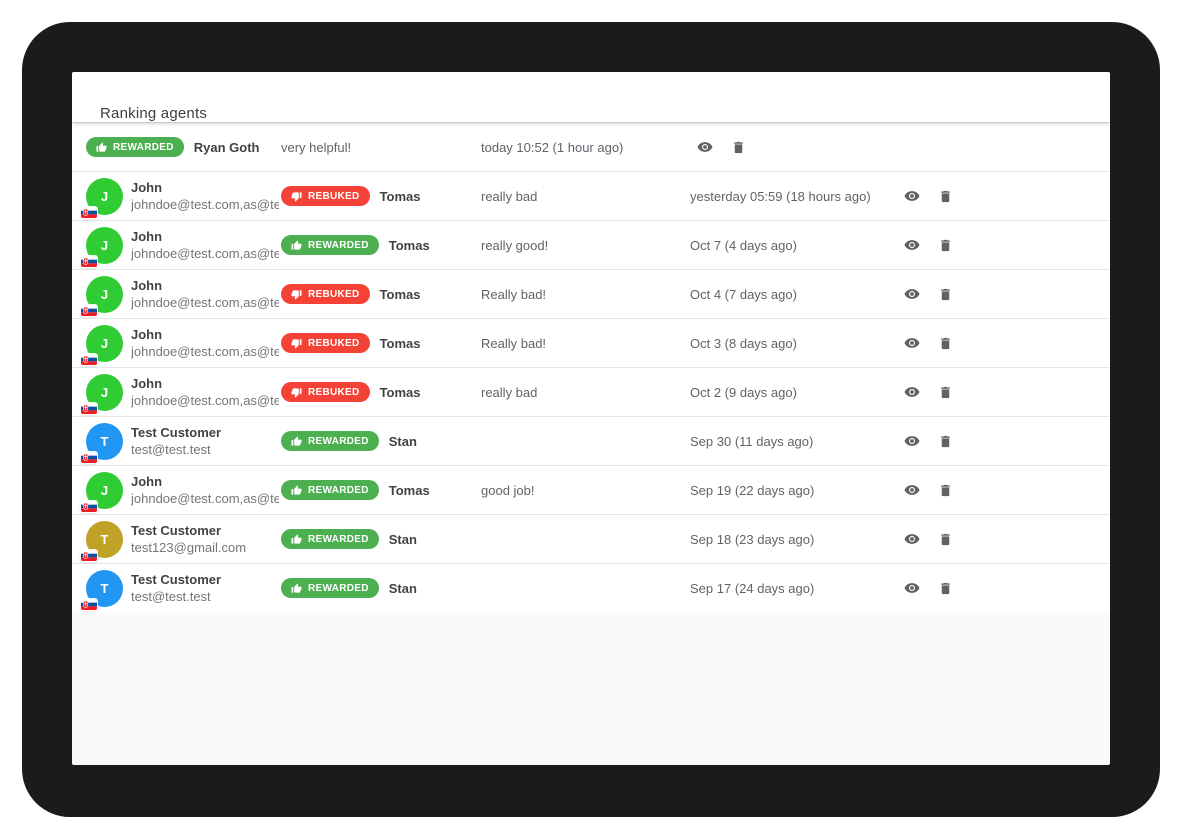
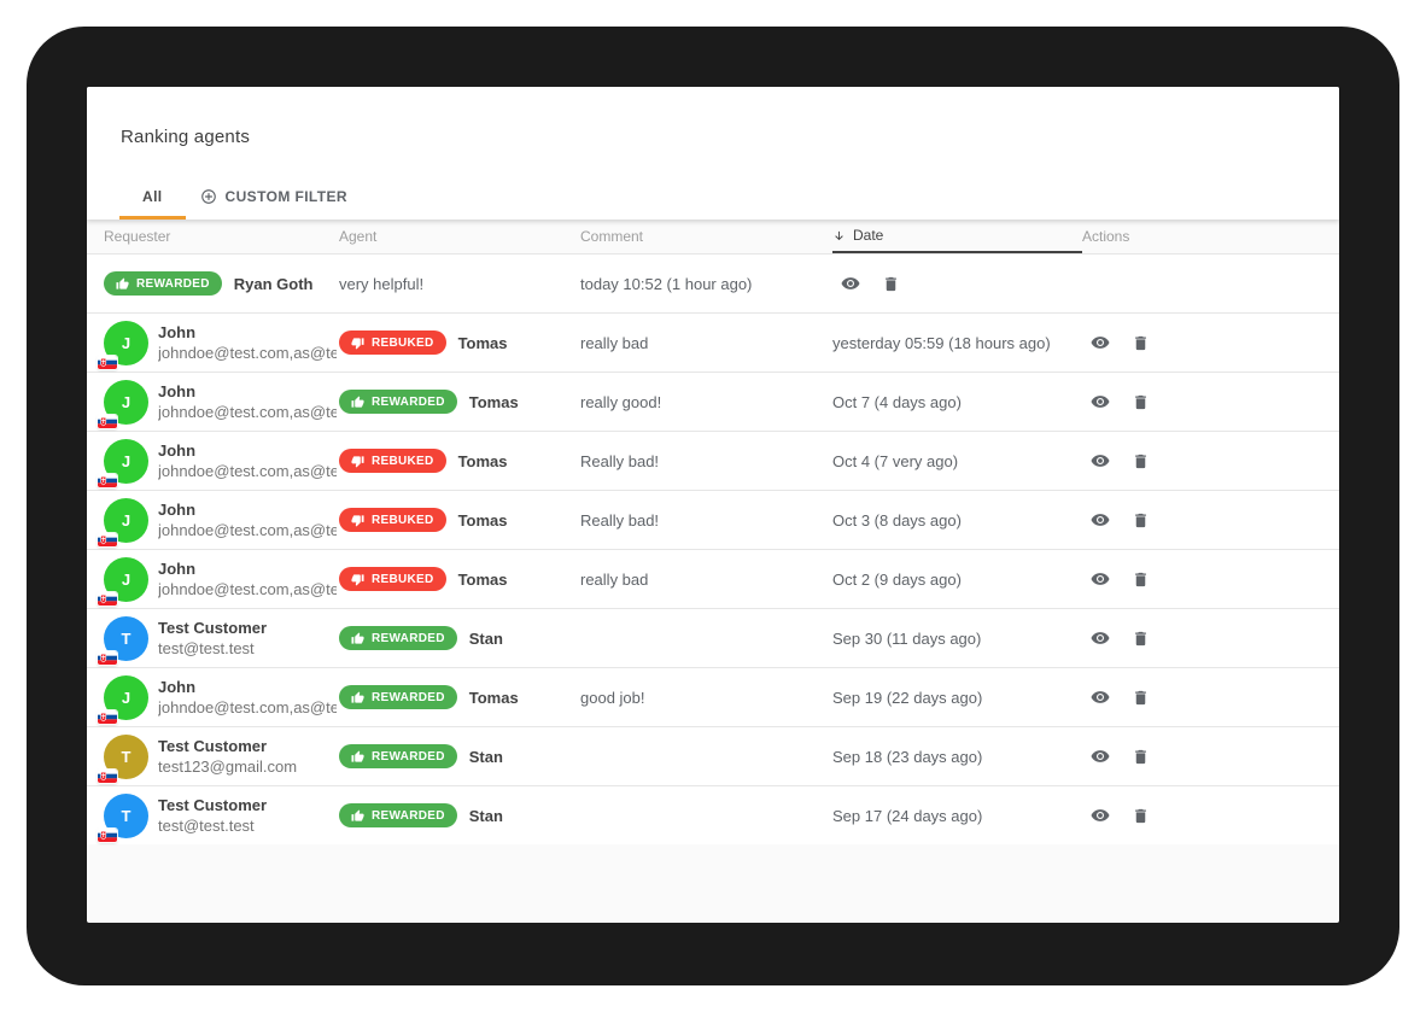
  Ranking agents
+ All
+ CUSTOM FILTER
+ Requester
+ Agent
+ Comment
+ Date
+ Actions
  REWARDED
  Ryan Goth
  very helpful!
  today 10:52 (1 hour ago)
  J
  John
  johndoe@test.com,as@te
  REBUKED
  Tomas
  really bad
  yesterday 05:59 (18 hours ago)
  J
  John
  johndoe@test.com,as@te
  REWARDED
  Tomas
  really good!
  Oct 7 (4 days ago)
  J
  John
  johndoe@test.com,as@te
  REBUKED
  Tomas
  Really bad!
- Oct 4 (7 days ago)
+ Oct 4 (7 very ago)
  J
  John
  johndoe@test.com,as@te
  REBUKED
  Tomas
  Really bad!
  Oct 3 (8 days ago)
  J
  John
  johndoe@test.com,as@te
  REBUKED
  Tomas
  really bad
  Oct 2 (9 days ago)
  T
  Test Customer
  test@test.test
  REWARDED
  Stan
  Sep 30 (11 days ago)
  J
  John
  johndoe@test.com,as@te
  REWARDED
  Tomas
  good job!
  Sep 19 (22 days ago)
  T
  Test Customer
  test123@gmail.com
  REWARDED
  Stan
  Sep 18 (23 days ago)
  T
  Test Customer
  test@test.test
  REWARDED
  Stan
  Sep 17 (24 days ago)
